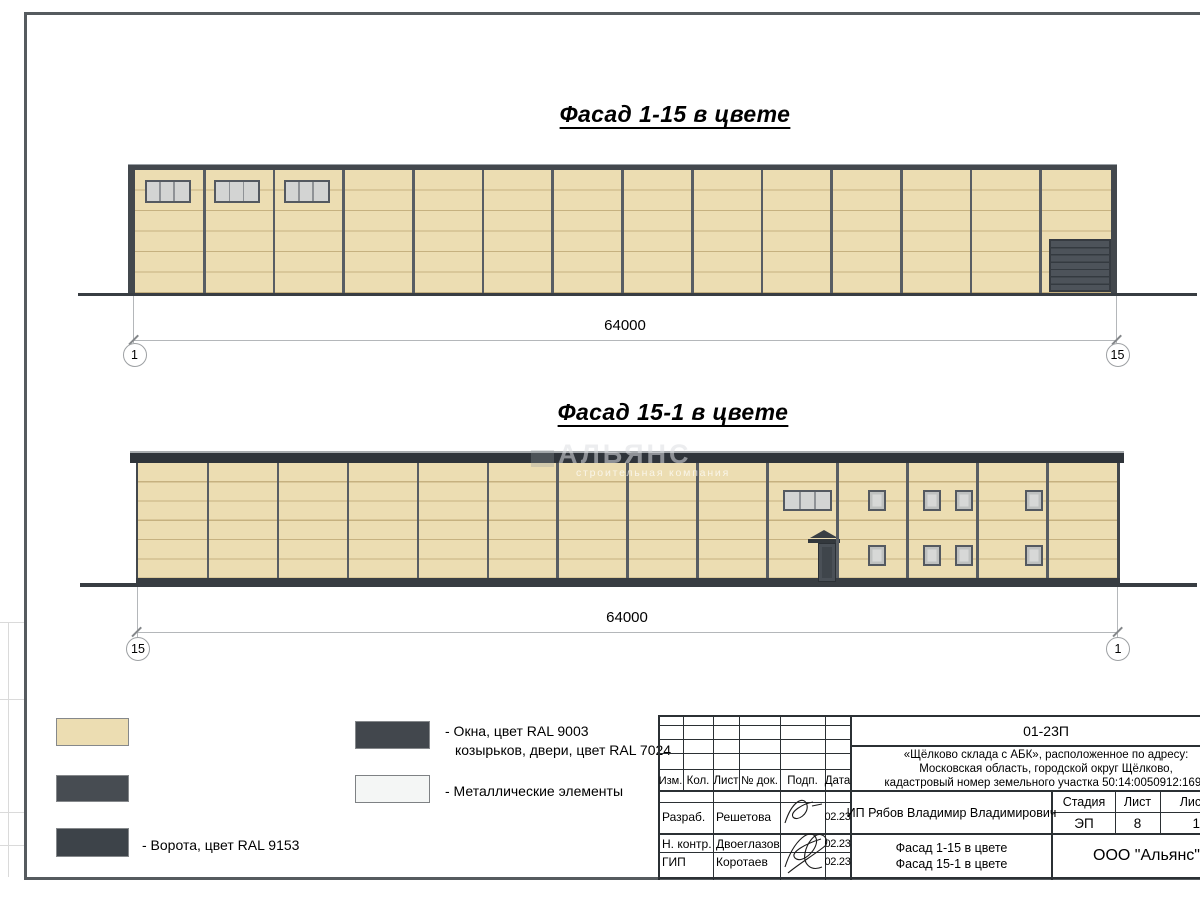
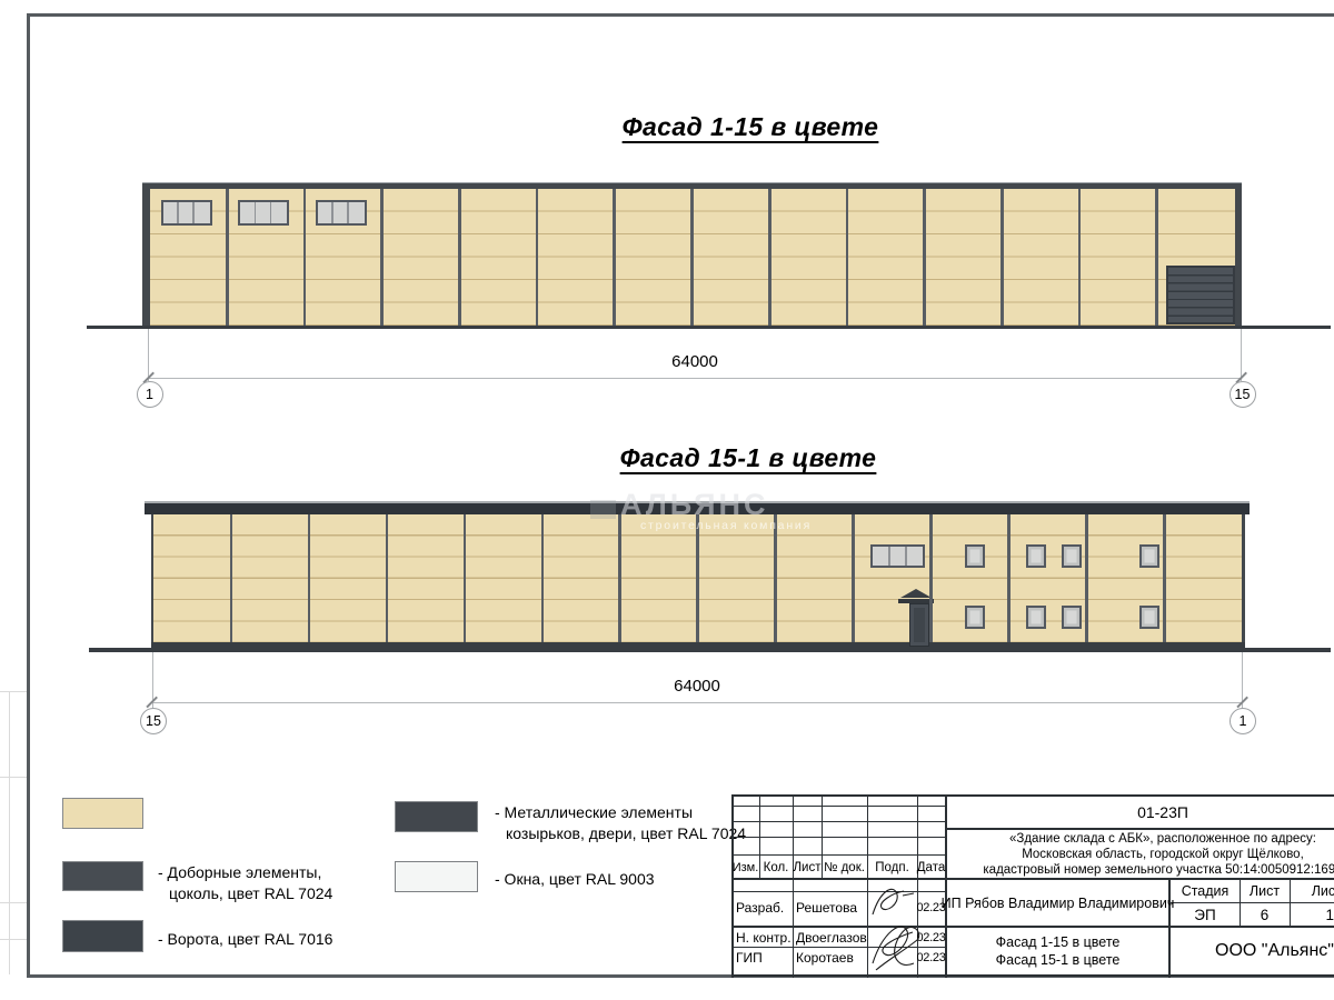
  Фасад 1-15 в цвете
  64000
  1
  15
  Фасад 15-1 в цвете
  64000
  15
  1
  АЛЬЯНС
  строительная компания
+ - Доборные элементы,
+ цоколь, цвет RAL 7024
- - Ворота, цвет RAL 9153
+ - Ворота, цвет RAL 7016
- - Окна, цвет RAL 9003
+ - Металлические элементы
  козырьков, двери, цвет RAL 704
- - Металлические элементы
+ - Окна, цвет RAL 9003
  01-23П
- «Щёлково склада с АБК», расположенное по адресу:
+ «Здание склада с АБК», расположенное по адресу:
  Московская область, городской округ Щёлково,
  кадастровый номер земельного участка 50:14:0050912:169
  Изм.
  Кол.
  Лист
  № док.
  Подп.
  Дата
  Разраб.
  Решетова
  02.23
  Н. контр.
  Двоеглазов
  02.23
  ГИП
  Коротаев
  02.23
  ИП Рябов Владимир Владимирови
  Фасад 1-15 в цвете
  Фасад 15-1 в цвете
  Стадия
  Лист
  ЭП
- 8
+ 6
  ООО "Альянс"
